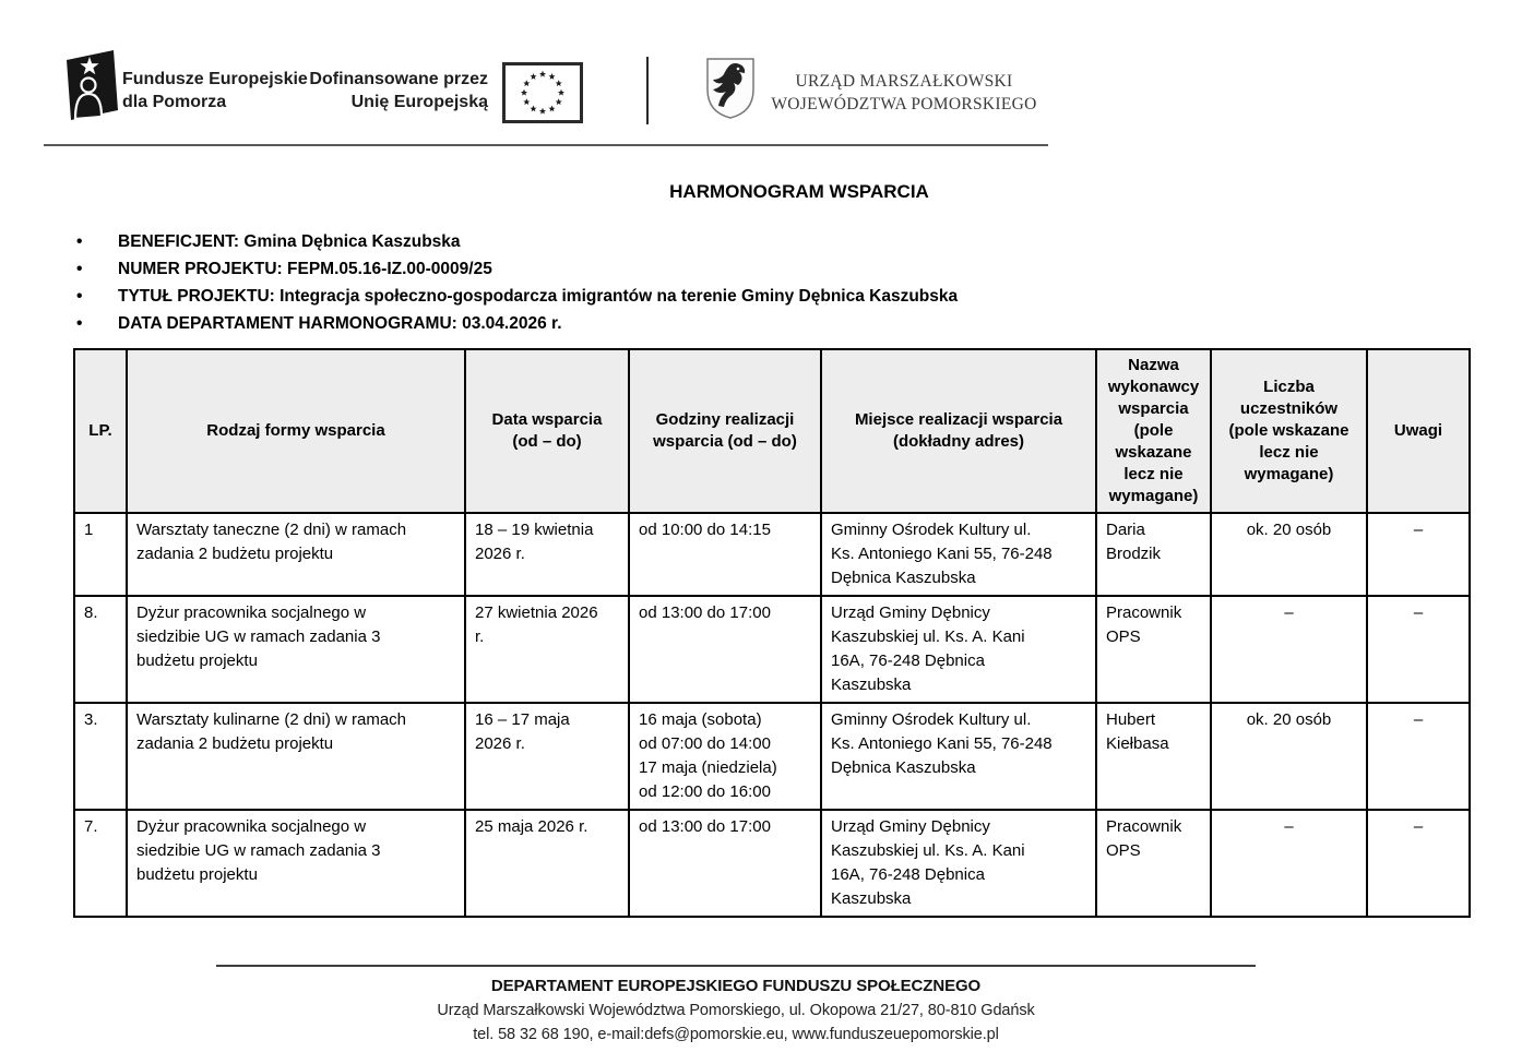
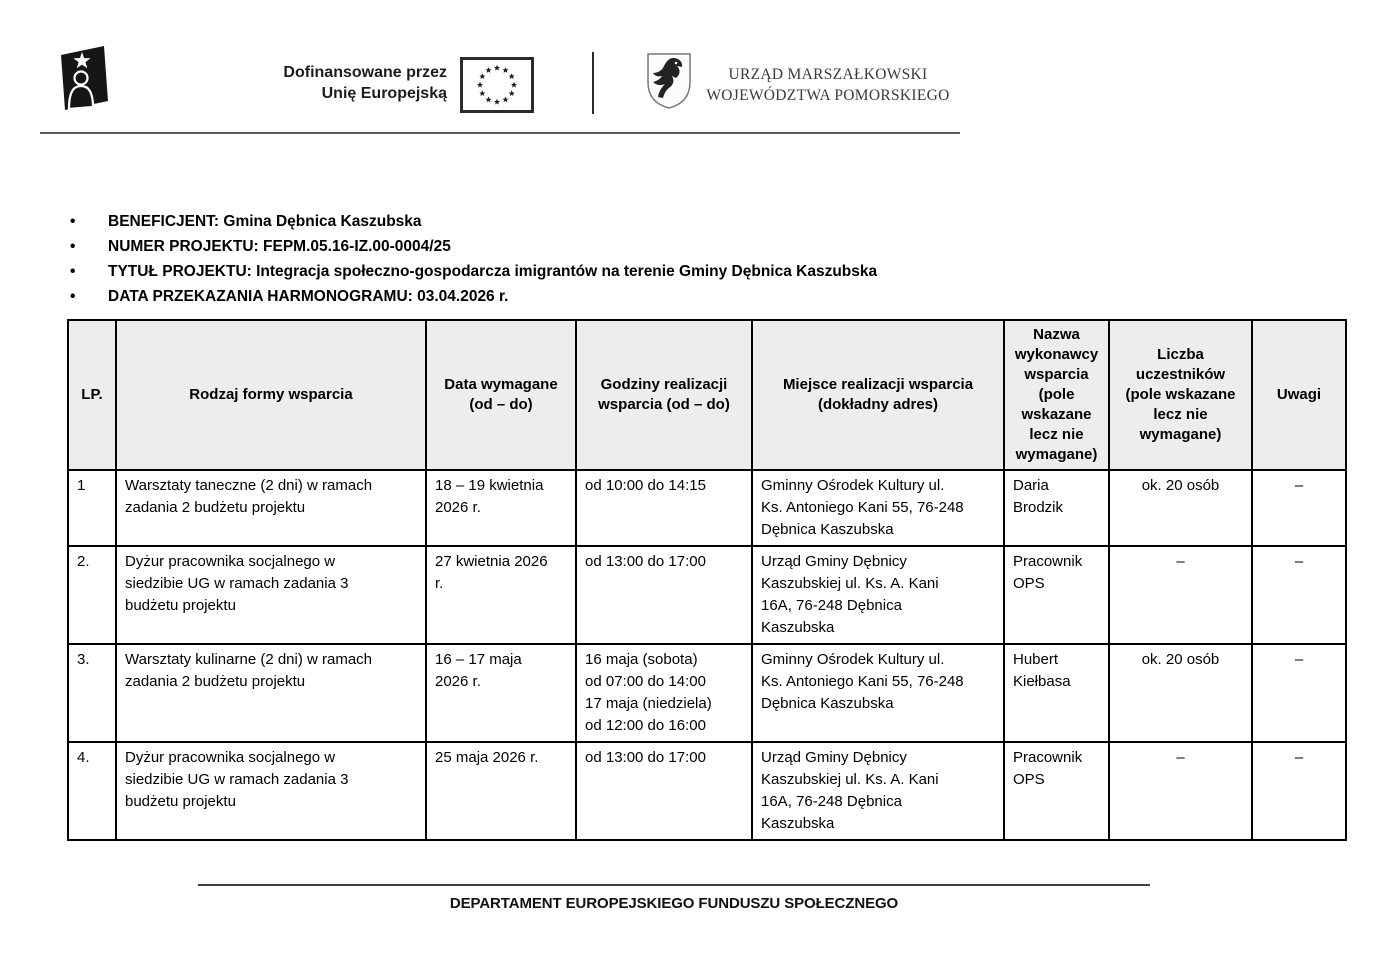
- Fundusze Europejskie
- dla Pomorza
  Dofinansowane przez
  Unię Europejską
  URZĄD MARSZAŁKOWSKI
  WOJEWÓDZTWA POMORSKIEGO
- HARMONOGRAM WSPARCIA
  BENEFICJENT: Gmina Dębnica Kaszubska
- NUMER PROJEKTU: FEPM.05.16-IZ.00-0009/25
+ NUMER PROJEKTU: FEPM.05.16-IZ.00-0004/25
  TYTUŁ PROJEKTU: Integracja społeczno-gospodarcza imigrantów na terenie Gminy Dębnica Kaszubska
- DATA DEPARTAMENT HARMONOGRAMU: 03.04.2026 r.
+ DATA PRZEKAZANIA HARMONOGRAMU: 03.04.2026 r.
- LP.	Rodzaj formy wsparcia	Data wsparcia (od – do)	Godziny realizacji wsparcia (od – do)	Miejsce realizacji wsparcia (dokładny adres)	Nazwa wykonawcy wsparcia (pole wskazane lecz nie wymagane)	Liczba uczestników (pole wskazane lecz nie wymagane)	Uwagi
+ LP.	Rodzaj formy wsparcia	Data wymagane (od – do)	Godziny realizacji wsparcia (od – do)	Miejsce realizacji wsparcia (dokładny adres)	Nazwa wykonawcy wsparcia (pole wskazane lecz nie wymagane)	Liczba uczestników (pole wskazane lecz nie wymagane)	Uwagi
  1	Warsztaty taneczne (2 dni) w ramach zadania 2 budżetu projektu	18 – 19 kwietnia 2026 r.	od 10:00 do 14:15	Gminny Ośrodek Kultury ul. Ks. Antoniego Kani 55, 76-248 Dębnica Kaszubska	Daria Brodzik	ok. 20 osób	–
- 8.	Dyżur pracownika socjalnego w siedzibie UG w ramach zadania 3 budżetu projektu	27 kwietnia 2026 r.	od 13:00 do 17:00	Urząd Gminy Dębnicy Kaszubskiej ul. Ks. A. Kani 16A, 76-248 Dębnica Kaszubska	Pracownik OPS	–	–
+ 2.	Dyżur pracownika socjalnego w siedzibie UG w ramach zadania 3 budżetu projektu	27 kwietnia 2026 r.	od 13:00 do 17:00	Urząd Gminy Dębnicy Kaszubskiej ul. Ks. A. Kani 16A, 76-248 Dębnica Kaszubska	Pracownik OPS	–	–
  3.	Warsztaty kulinarne (2 dni) w ramach zadania 2 budżetu projektu	16 – 17 maja 2026 r.	16 maja (sobota) od 07:00 do 14:00 17 maja (niedziela) od 12:00 do 16:00	Gminny Ośrodek Kultury ul. Ks. Antoniego Kani 55, 76-248 Dębnica Kaszubska	Hubert Kiełbasa	ok. 20 osób	–
- 7.	Dyżur pracownika socjalnego w siedzibie UG w ramach zadania 3 budżetu projektu	25 maja 2026 r.	od 13:00 do 17:00	Urząd Gminy Dębnicy Kaszubskiej ul. Ks. A. Kani 16A, 76-248 Dębnica Kaszubska	Pracownik OPS	–	–
+ 4.	Dyżur pracownika socjalnego w siedzibie UG w ramach zadania 3 budżetu projektu	25 maja 2026 r.	od 13:00 do 17:00	Urząd Gminy Dębnicy Kaszubskiej ul. Ks. A. Kani 16A, 76-248 Dębnica Kaszubska	Pracownik OPS	–	–
  DEPARTAMENT EUROPEJSKIEGO FUNDUSZU SPOŁECZNEGO
- Urząd Marszałkowski Województwa Pomorskiego, ul. Okopowa 21/27, 80-810 Gdańsk
- tel. 58 32 68 190, e-mail:defs@pomorskie.eu, www.funduszeuepomorskie.pl
